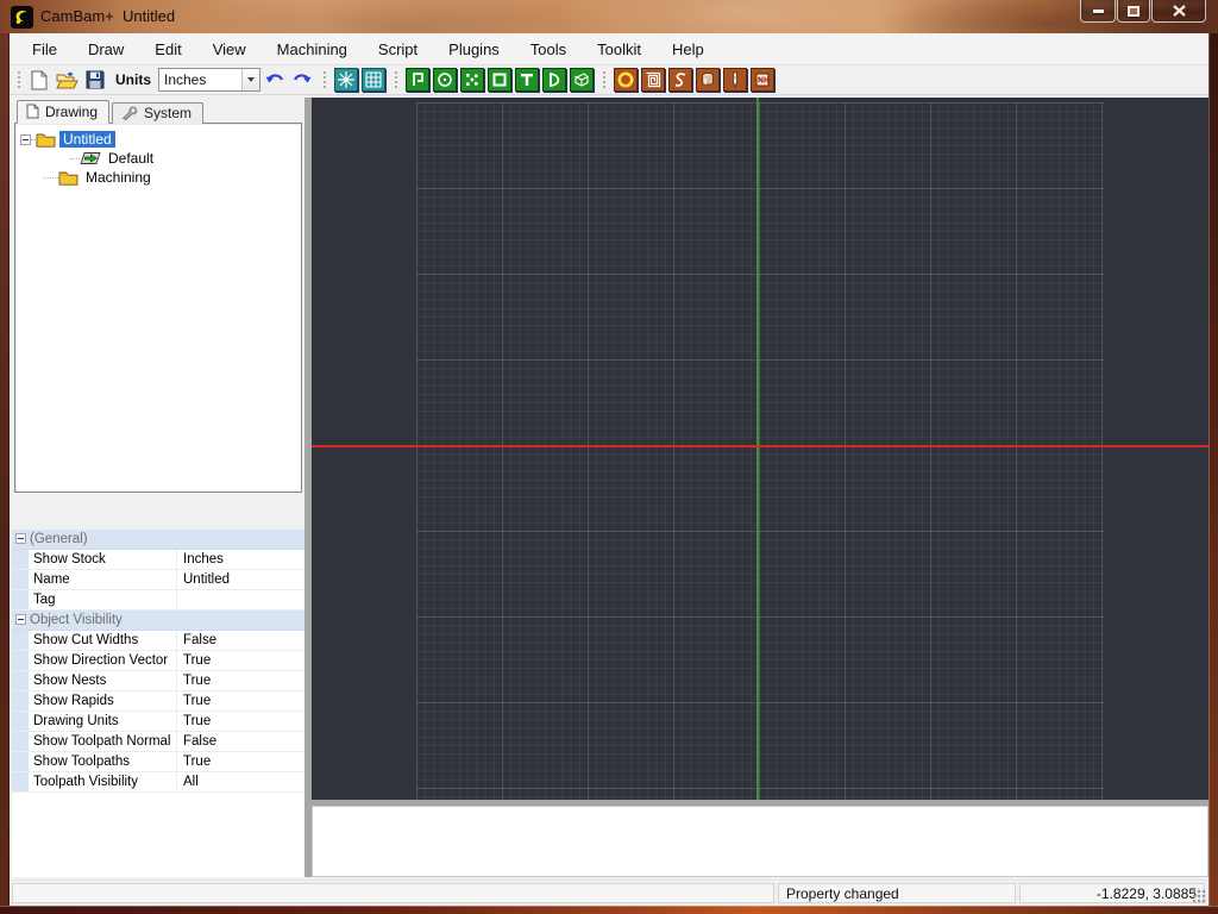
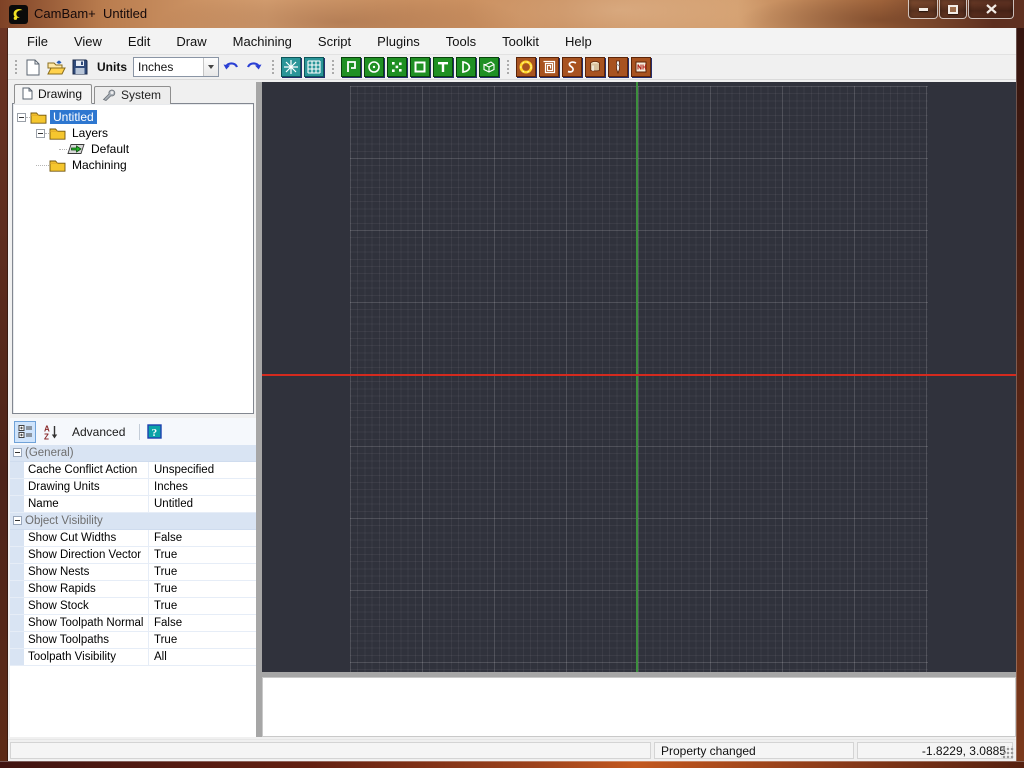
  CamBam+ Untitled
  File
- Draw
+ View
  Edit
- View
+ Draw
  Machining
  Script
  Plugins
  Tools
  Toolkit
  Help
  Units
  Inches
  Drawing
  System
  Untitled
+ Layers
  Default
  Machining
+ A
+ Z
+ Advanced
+ ?
  (General)
+ Cache Conflict Action
+ Unspecified
- Show Stock
+ Drawing Units
  Inches
  Name
  Untitled
- Tag
  Object Visibility
  Show Cut Widths
  False
  Show Direction Vector
  True
  Show Nests
  True
  Show Rapids
  True
- Drawing Units
+ Show Stock
  True
  Show Toolpath Normal
  False
  Show Toolpaths
  True
  Toolpath Visibility
  All
  Property changed
  -1.8229, 3.088
